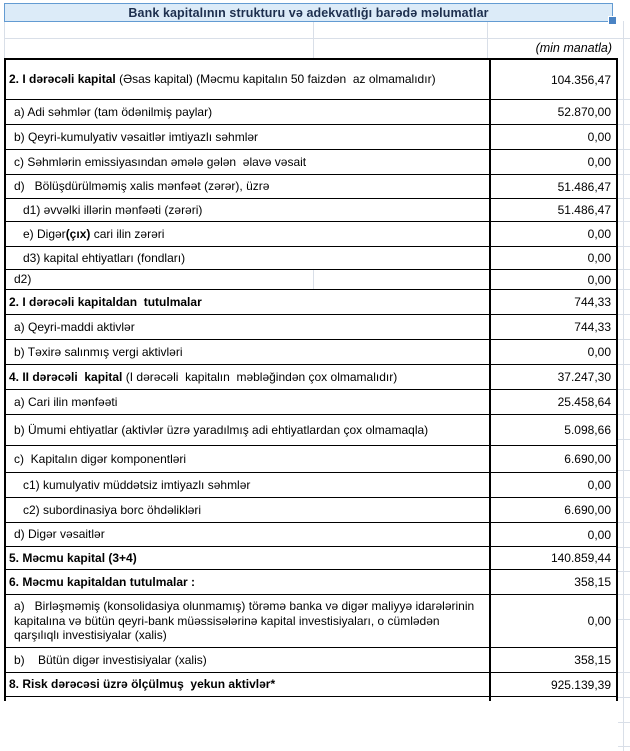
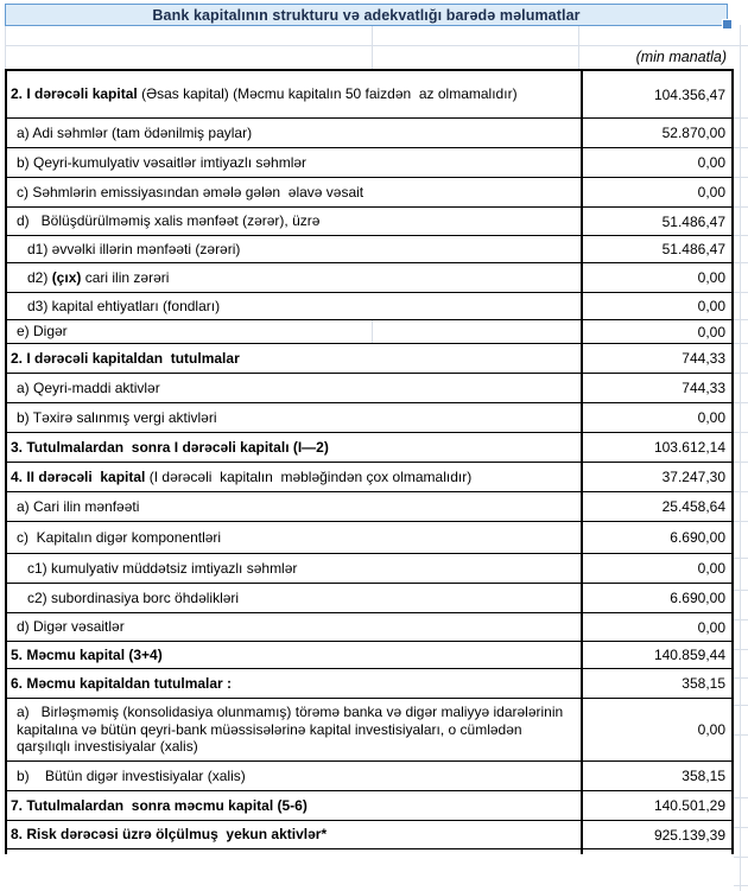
  Bank kapitalının strukturu və adekvatlığı barədə məlumatlar
  (min manatla)
  2. I dərəcəli kapital
  (Əsas kapital) (Məcmu kapitalın 50 faizdən az olmamalıdır)
  104.356,47
  a) Adi səhmlər (tam ödənilmiş paylar)
  52.870,00
  b) Qeyri-kumulyativ vəsaitlər imtiyazlı səhmlər
  0,00
  c) Səhmlərin emissiyasından əmələ gələn əlavə vəsait
  0,00
  d) Bölüşdürülməmiş xalis mənfəət (zərər), üzrə
  51.486,47
  d1) əvvəlki illərin mənfəəti (zərəri)
  51.486,47
- e) Digər
+ d2)
  (çıx)
  cari ilin zərəri
  0,00
  d3) kapital ehtiyatları (fondları)
  0,00
- d2)
+ e) Digər
  0,00
  2. I dərəcəli kapitaldan tutulmalar
  744,33
  a) Qeyri-maddi aktivlər
  744,33
  b) Təxirə salınmış vergi aktivləri
  0,00
+ 3. Tutulmalardan sonra I dərəcəli kapitalı (I—2)
+ 103.612,14
  4. II dərəcəli kapital
  (I dərəcəli kapitalın məbləğindən çox olmamalıdır)
  37.247,30
  a) Cari ilin mənfəəti
  25.458,64
- b) Ümumi ehtiyatlar (aktivlər üzrə yaradılmış adi ehtiyatlardan çox olmamaqla)
- 5.098,66
  c) Kapitalın digər komponentləri
  6.690,00
  c1) kumulyativ müddətsiz imtiyazlı səhmlər
  0,00
  c2) subordinasiya borc öhdəlikləri
  6.690,00
  d) Digər vəsaitlər
  0,00
  5. Məcmu kapital (3+4)
  140.859,44
  6. Məcmu kapitaldan tutulmalar :
  358,15
  a) Birləşməmiş (konsolidasiya olunmamış) törəmə banka və digər maliyyə idarələrinin kapitalına və bütün qeyri-bank müəssisələrinə kapital investisiyaları, o cümlədən qarşılıqlı investisiyalar (xalis)
  0,00
  b) Bütün digər investisiyalar (xalis)
  358,15
+ 7. Tutulmalardan sonra məcmu kapital (5-6)
+ 140.501,29
  8. Risk dərəcəsi üzrə ölçülmuş yekun aktivlər*
  925.139,39
